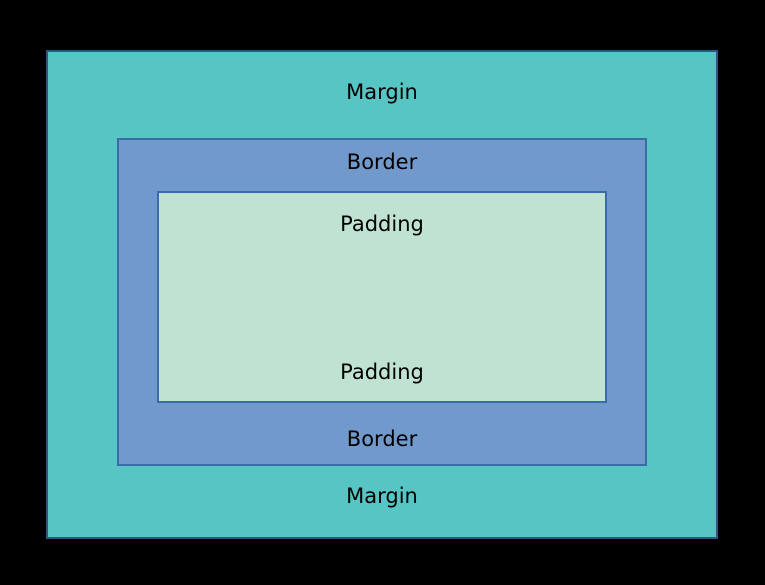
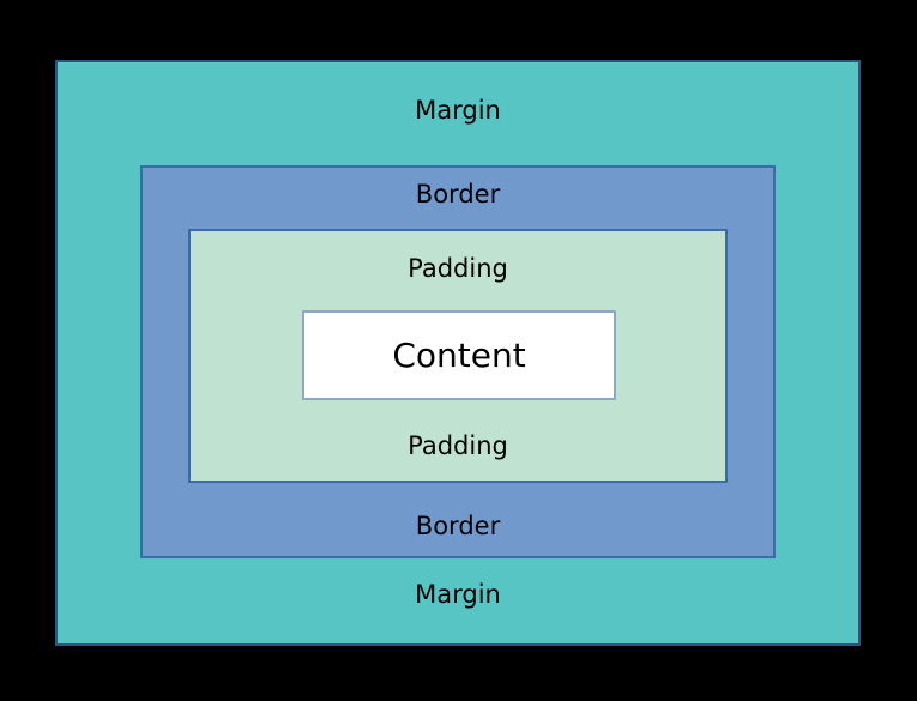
  Margin
  Border
  Padding
+ Content
  Padding
  Border
  Margin
